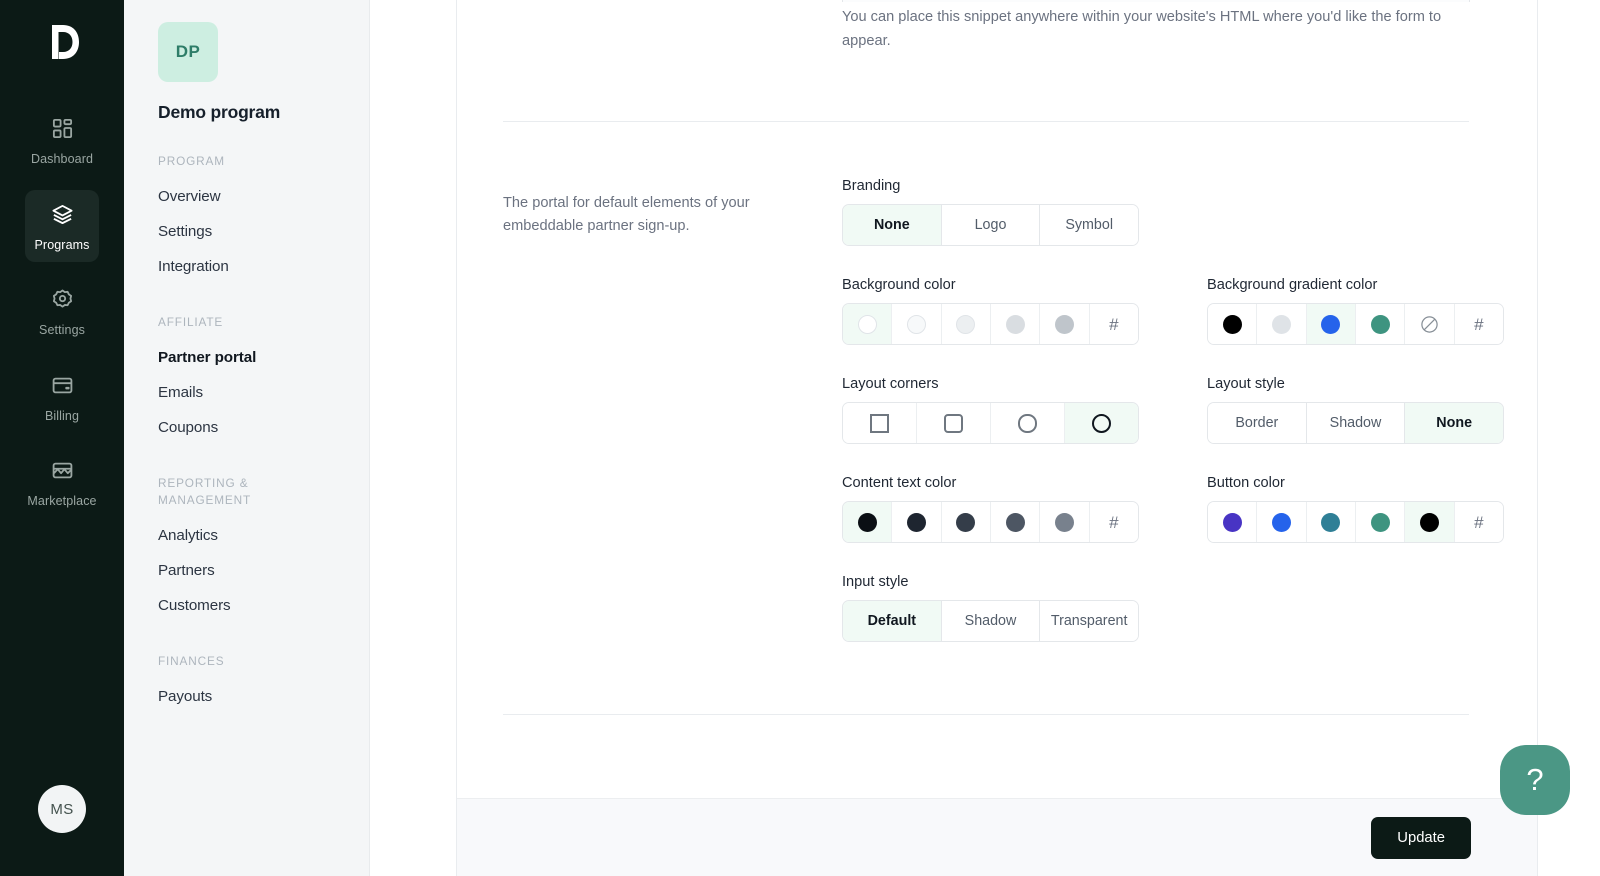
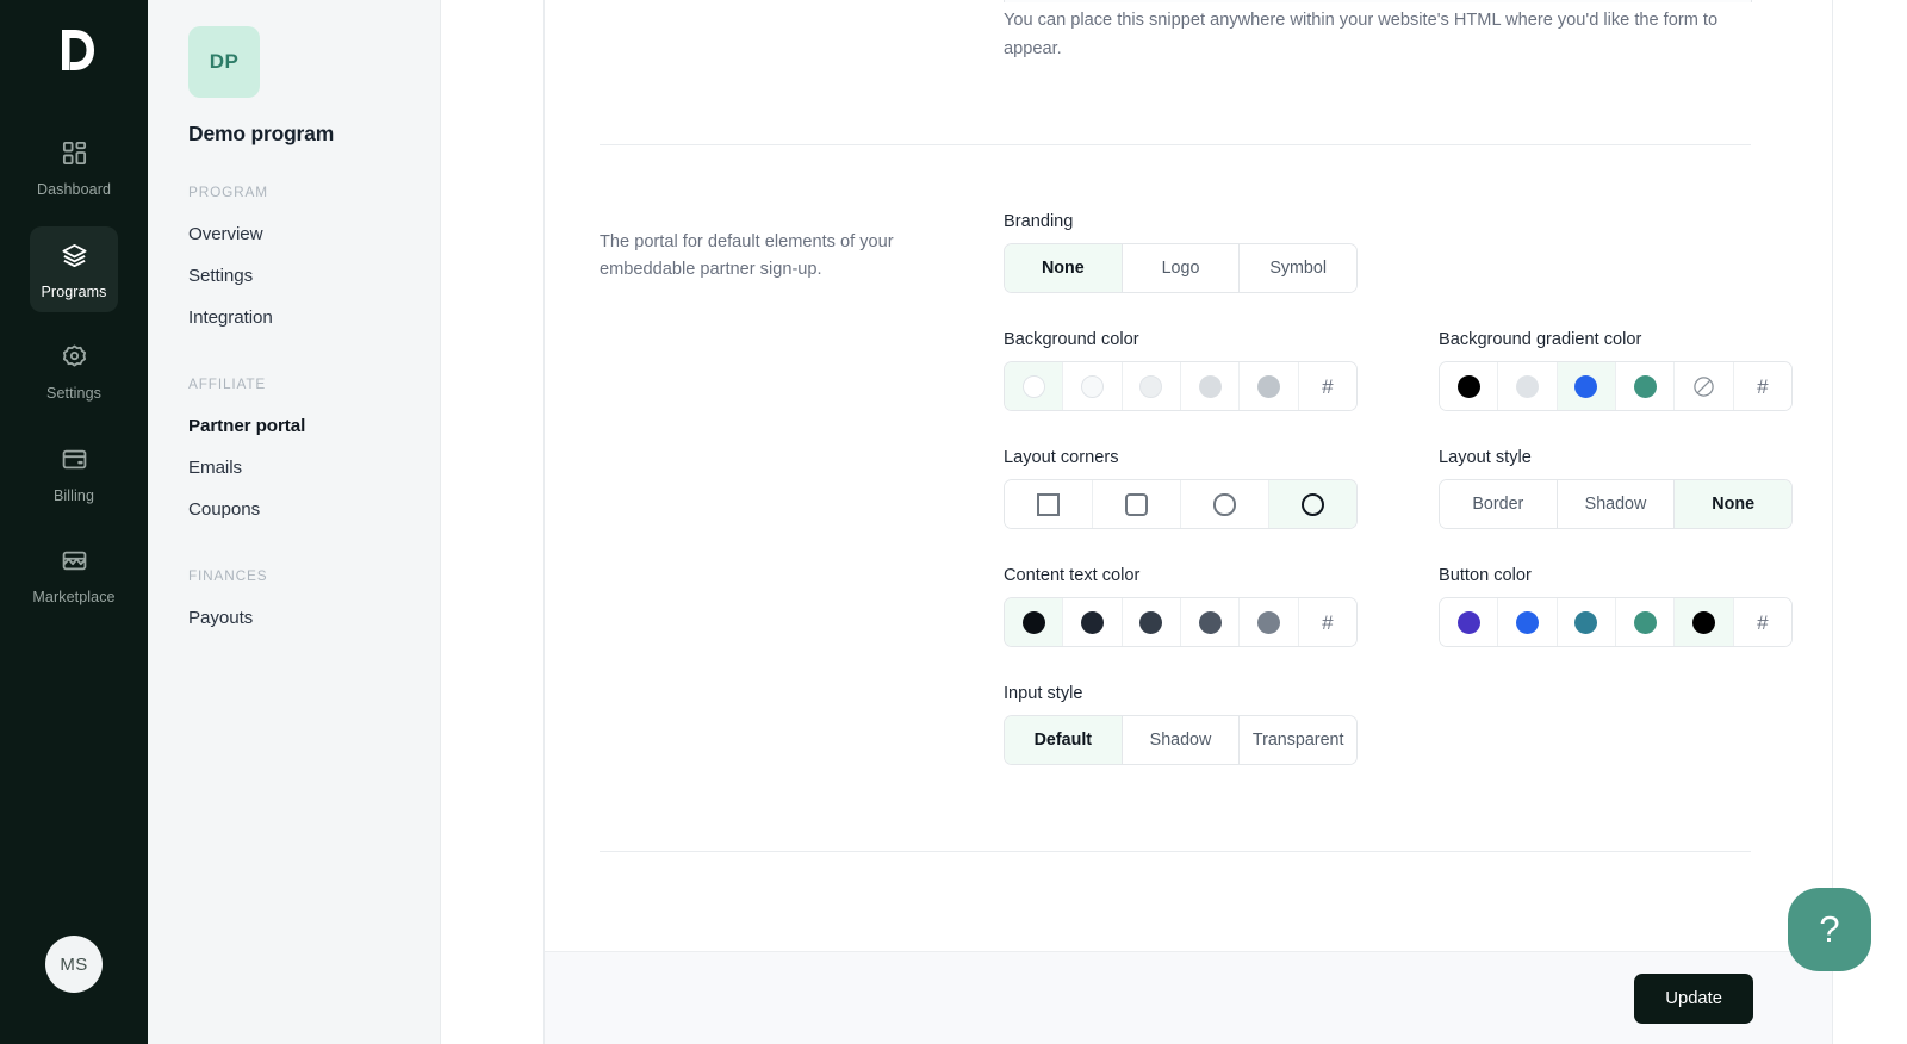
  Dashboard
  Programs
  Settings
  Billing
  Marketplace
  MS
  DP
  Demo program
  PROGRAM
  Overview
  Settings
  Integration
  AFFILIATE
  Partner portal
  Emails
  Coupons
- REPORTING & MANAGEMENT
- Analytics
- Partners
- Customers
  FINANCES
  Payouts
  You can place this snippet anywhere within your website's HTML where you'd like the form to appear.
  The portal for default elements of your embeddable partner sign-up.
  Branding
  None
  Logo
  Symbol
  Background color
  #
  Background gradient color
  #
  Layout corners
  Layout style
  Border
  Shadow
  None
  Content text color
  #
  Button color
  #
  Input style
  Default
  Shadow
  Transparent
  Update
  ?
